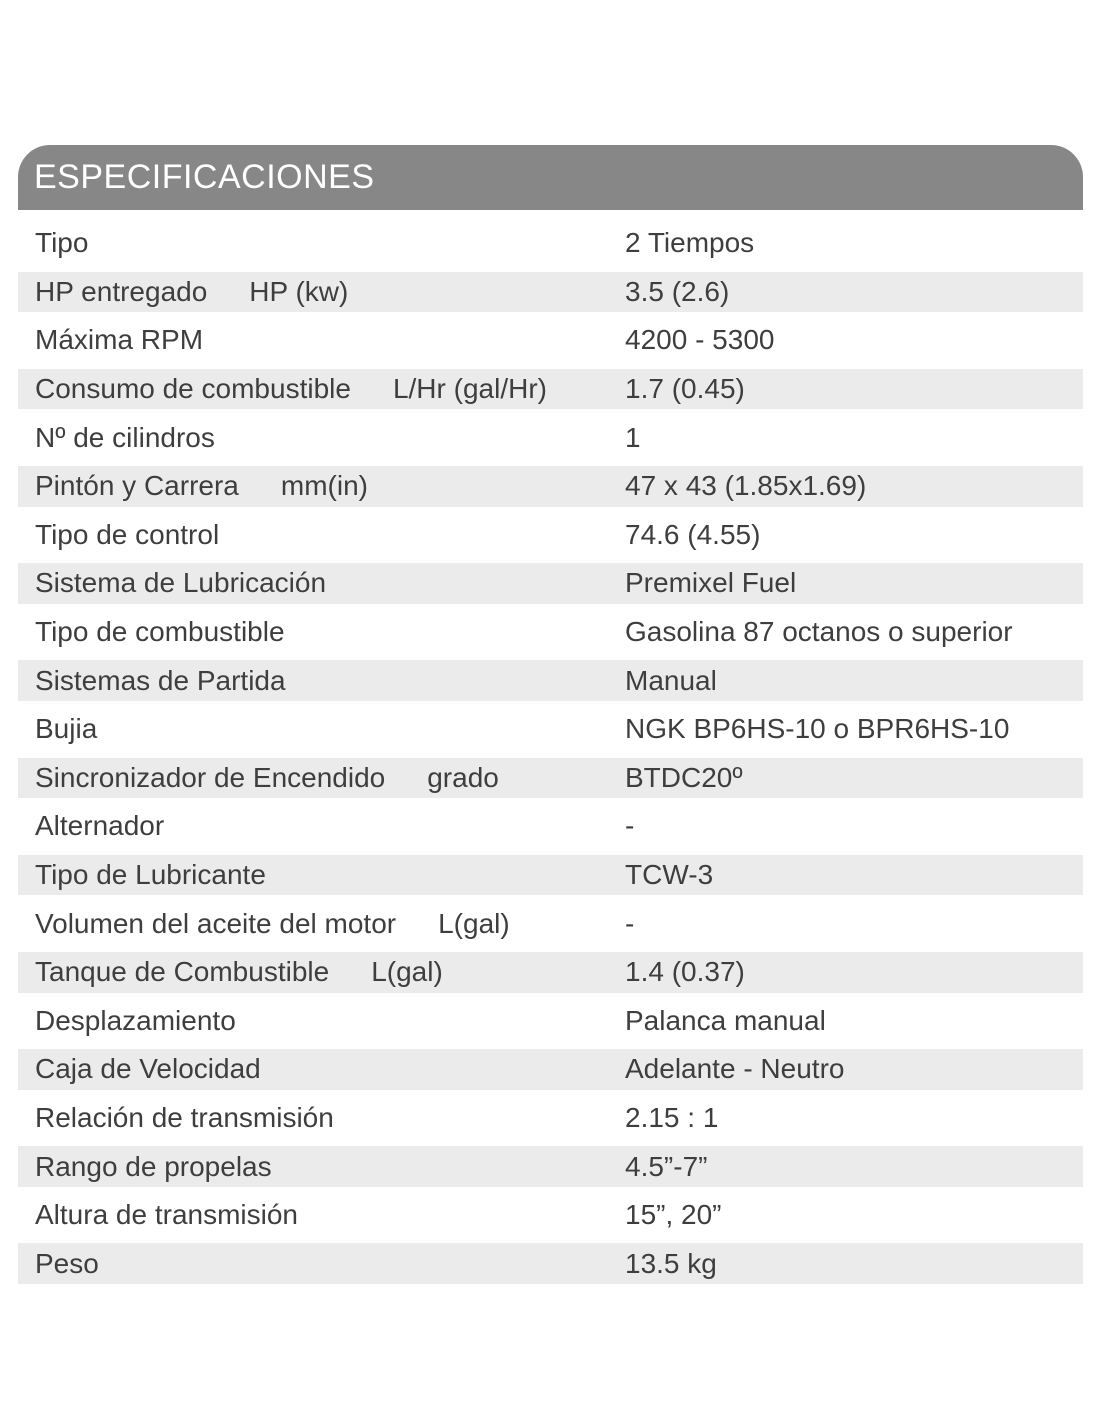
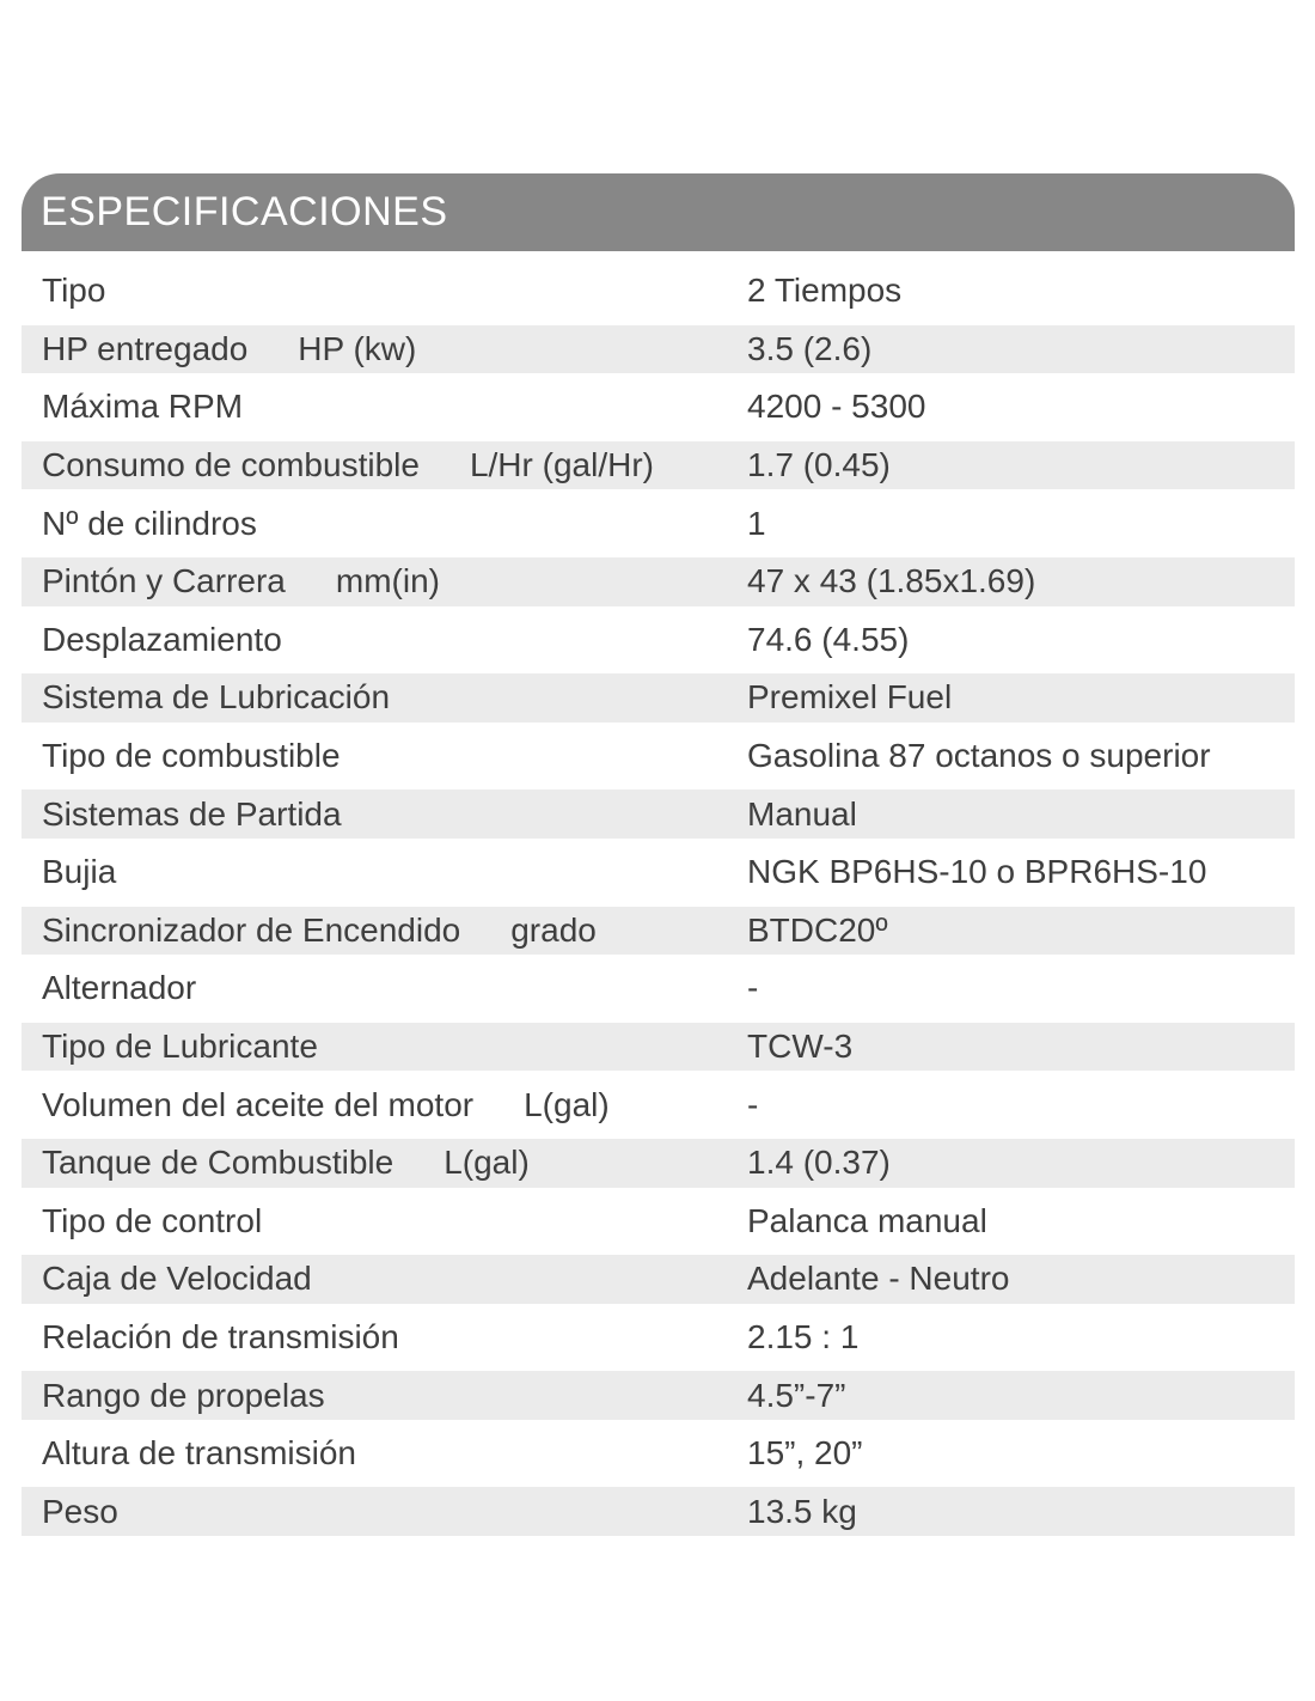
  ESPECIFICACIONES
  Tipo
  2 Tiempos
  HP entregado
  HP (kw)
  3.5 (2.6)
  Máxima RPM
  4200 - 5300
  Consumo de combustible
  L/Hr (gal/Hr)
  1.7 (0.45)
  Nº de cilindros
  1
  Pintón y Carrera
  mm(in)
  47 x 43 (1.85x1.69)
- Tipo de control
+ Desplazamiento
  74.6 (4.55)
  Sistema de Lubricación
  Premixel Fuel
  Tipo de combustible
  Gasolina 87 octanos o superior
  Sistemas de Partida
  Manual
  Bujia
  NGK BP6HS-10 o BPR6HS-10
  Sincronizador de Encendido
  grado
  BTDC20º
  Alternador
  -
  Tipo de Lubricante
  TCW-3
  Volumen del aceite del motor
  L(gal)
  -
  Tanque de Combustible
  L(gal)
  1.4 (0.37)
- Desplazamiento
+ Tipo de control
  Palanca manual
  Caja de Velocidad
  Adelante - Neutro
  Relación de transmisión
  2.15 : 1
  Rango de propelas
  4.5”-7”
  Altura de transmisión
  15”, 20”
  Peso
  13.5 kg
